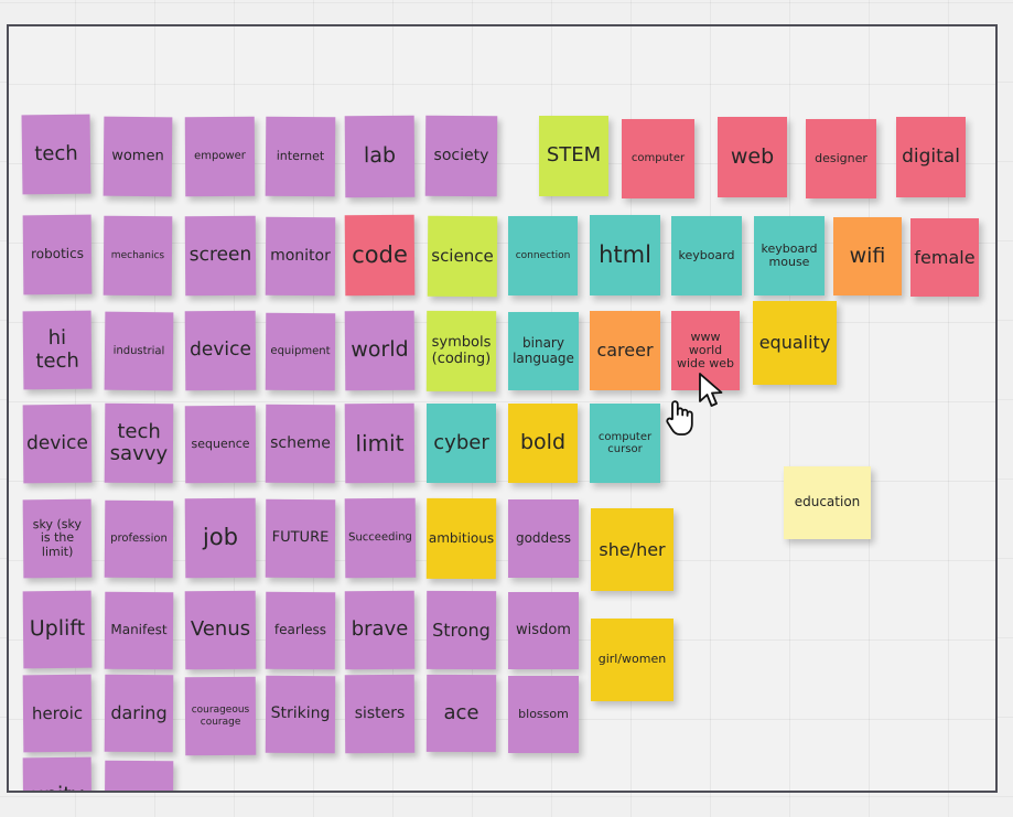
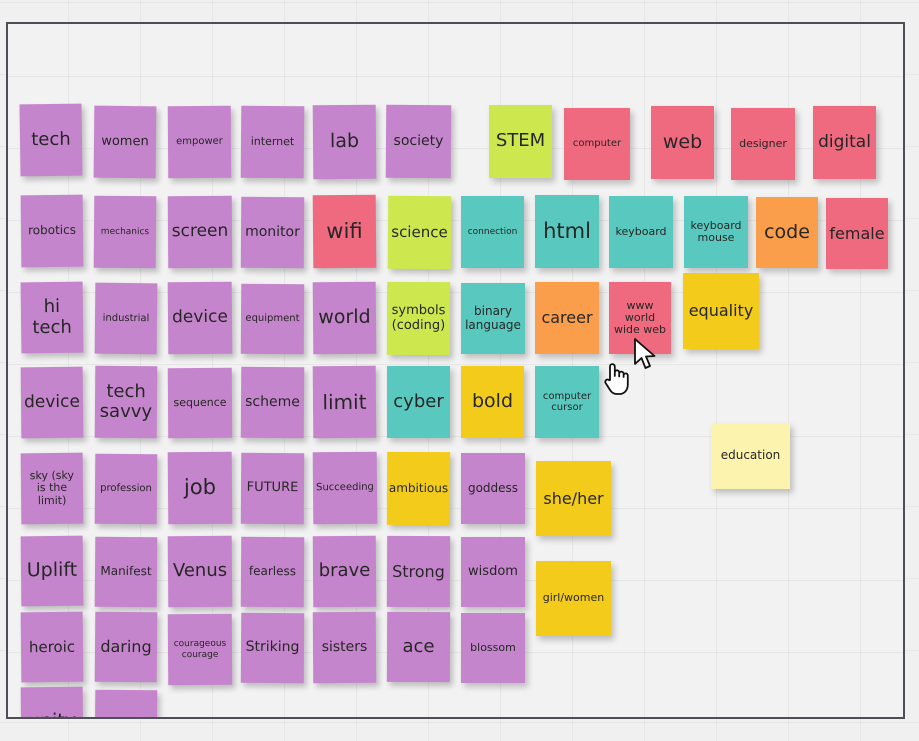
  tech
  women
  empower
  internet
  lab
  society
  STEM
  computer
  web
  designer
  digital
  robotics
  mechanics
  screen
  monitor
- code
+ wifi
  science
  connection
  html
  keyboard
  keyboard
  mouse
- wifi
+ code
  female
  hi
  tech
  industrial
  device
  equipment
  world
  symbols
  (coding)
  binary
  language
  career
  www
  world
  wide web
  equality
  device
  tech
  savvy
  sequence
  scheme
  limit
  cyber
  bold
  computer
  cursor
  sky (sky
  is the
  limit)
  profession
  job
  FUTURE
  Succeeding
  ambitious
  goddess
  she/her
  education
  Uplift
  Manifest
  Venus
  fearless
  brave
  Strong
  wisdom
  girl/women
  heroic
  daring
  courageous
  courage
  Striking
  sisters
  ace
  blossom
